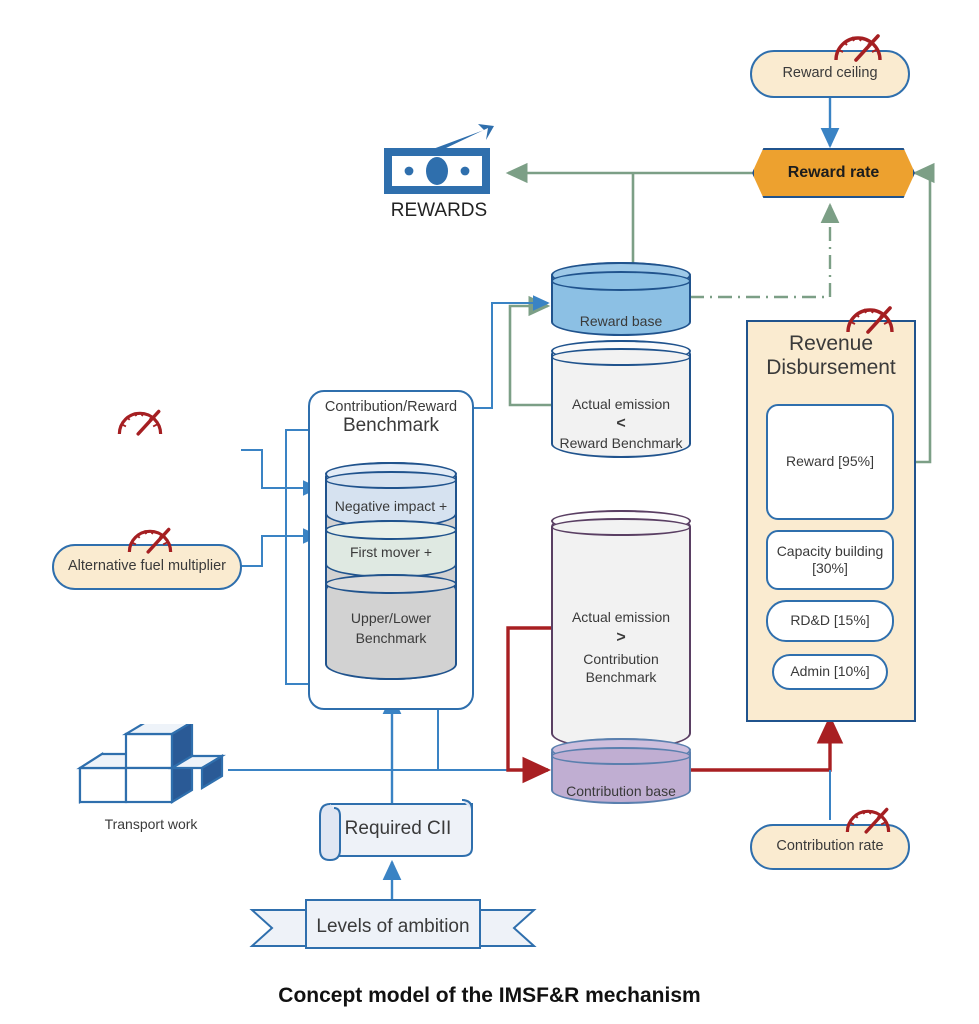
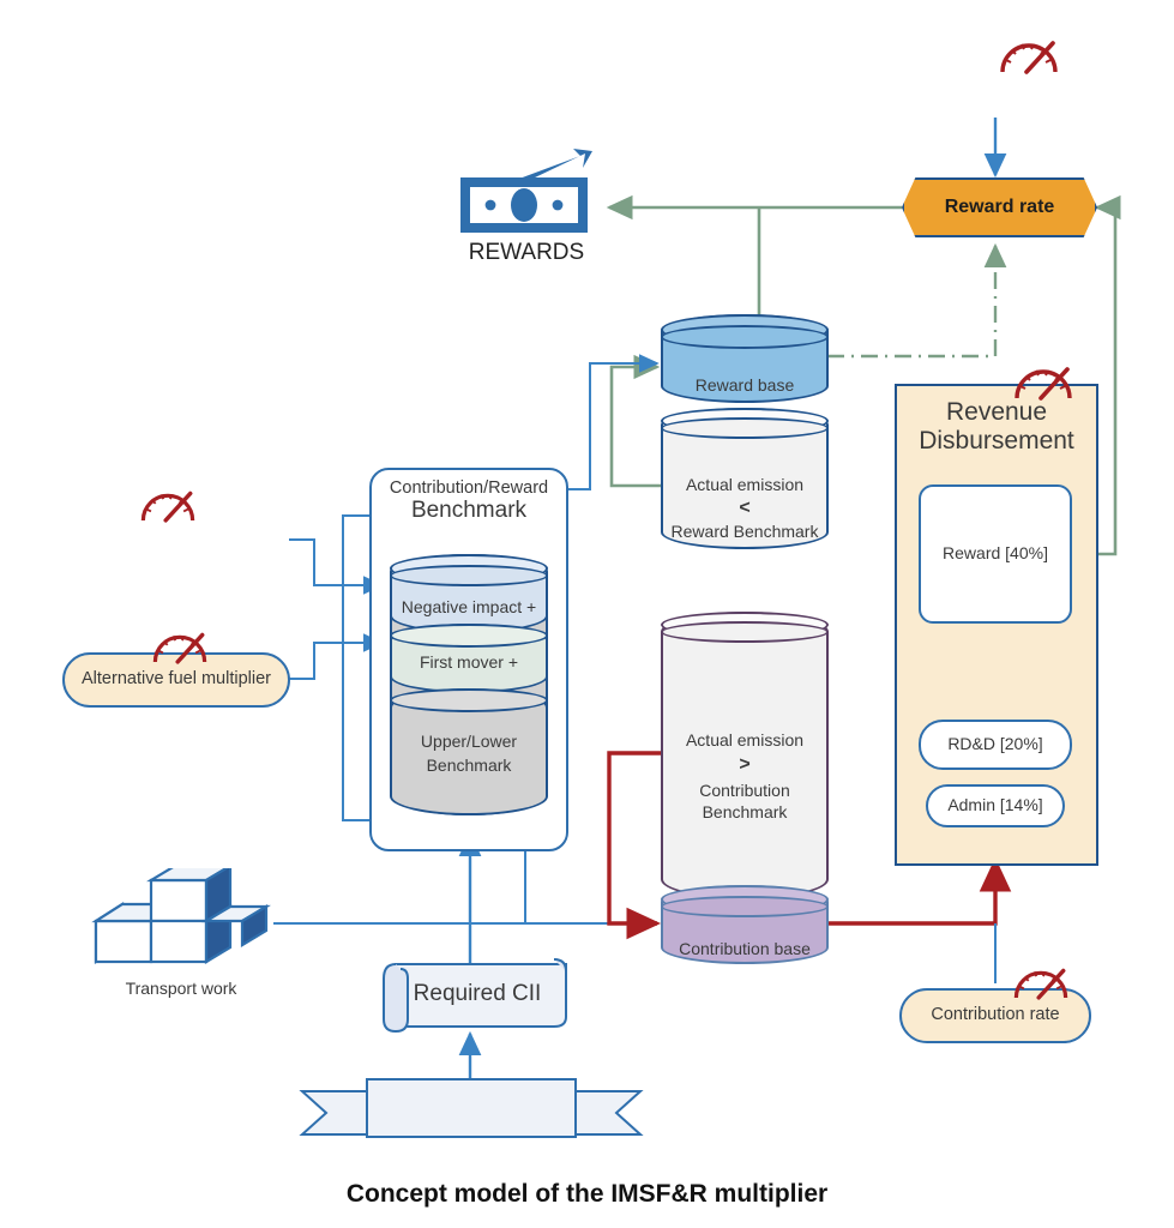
- Reward ceiling
  Reward rate
  REWARDS
  Reward base
  Actual emission
  <
  Reward Benchmark
  Actual emission
  >
  Contribution
  Benchmark
  Contribution base
  Contribution/Reward
  Benchmark
  Negative impact +
  First mover +
  Upper/Lower
  Benchmark
  Revenue
  Disbursement
- Reward [95%]
+ Reward [40%]
- Capacity building
- [30%]
- RD&D [15%]
+ RD&D [20%]
- Admin [10%]
+ Admin [14%]
  Alternative fuel multiplier
  Contribution rate
  Transport work
  Required CII
- Levels of ambition
- Concept model of the IMSF&R mechanism
+ Concept model of the IMSF&R multiplier
